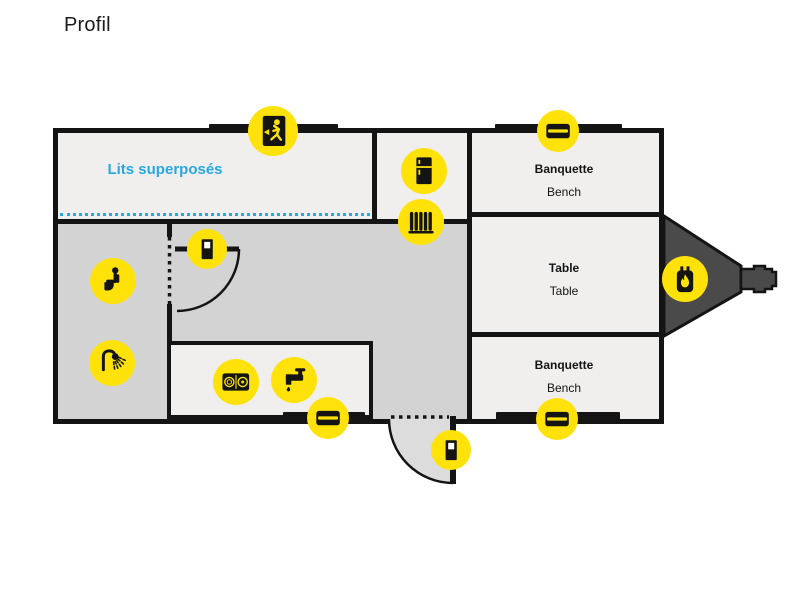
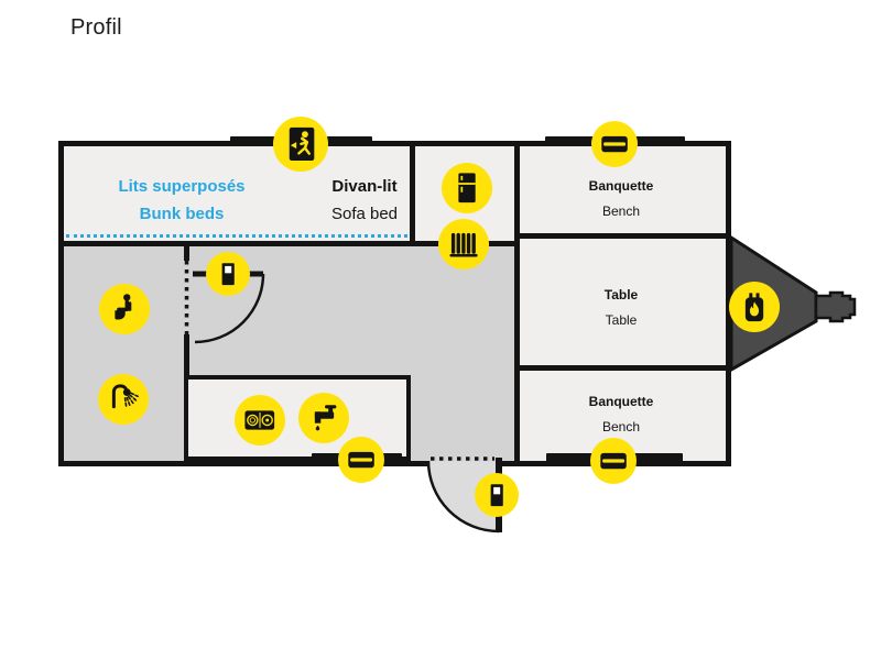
  Profil
  Lits superposés
+ Bunk beds
+ Divan-lit
+ Sofa bed
  Banquette
  Bench
  Table
  Table
  Banquette
  Bench
